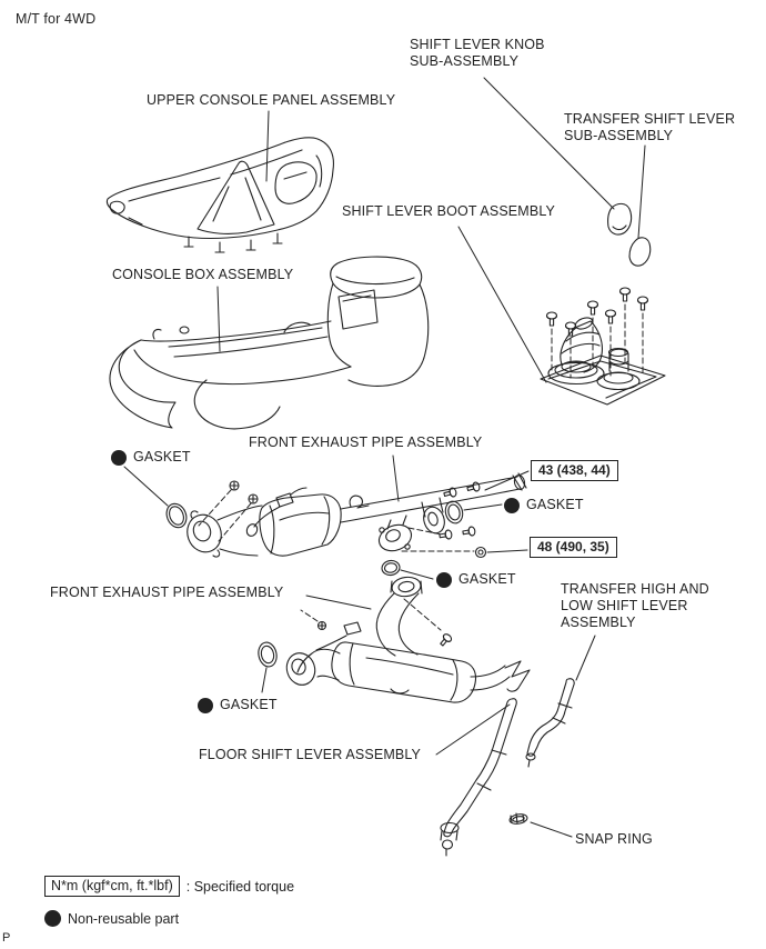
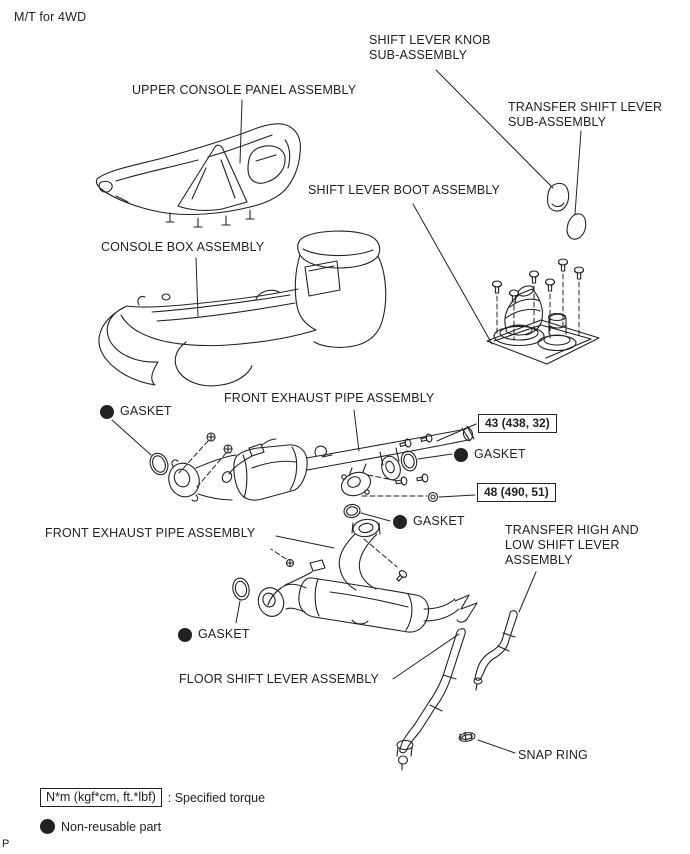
  M/T for 4WD
  UPPER CONSOLE PANEL ASSEMBLY
  SHIFT LEVER KNOB
  SUB-ASSEMBLY
  TRANSFER SHIFT LEVER
  SUB-ASSEMBLY
  SHIFT LEVER BOOT ASSEMBLY
  CONSOLE BOX ASSEMBLY
  GASKET
  FRONT EXHAUST PIPE ASSEMBLY
- 43 (438, 44)
+ 43 (438, 32)
  GASKET
- 48 (490, 35)
+ 48 (490, 51)
  GASKET
  TRANSFER HIGH AND
  LOW SHIFT LEVER
  ASSEMBLY
  FRONT EXHAUST PIPE ASSEMBLY
  GASKET
  FLOOR SHIFT LEVER ASSEMBLY
  SNAP RING
  N*m (kgf*cm, ft.*lbf)
  : Specified torque
  Non-reusable part
  P
